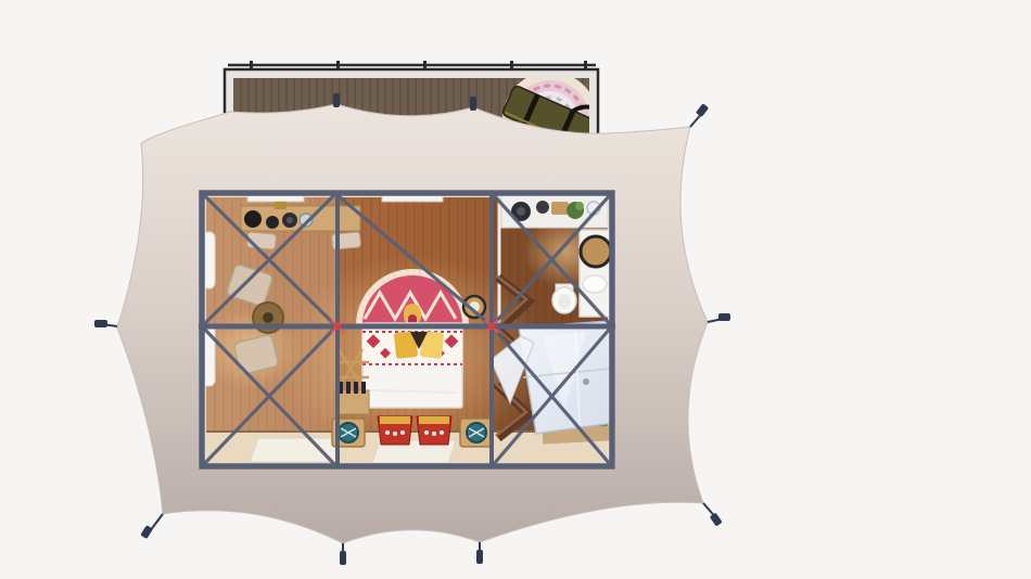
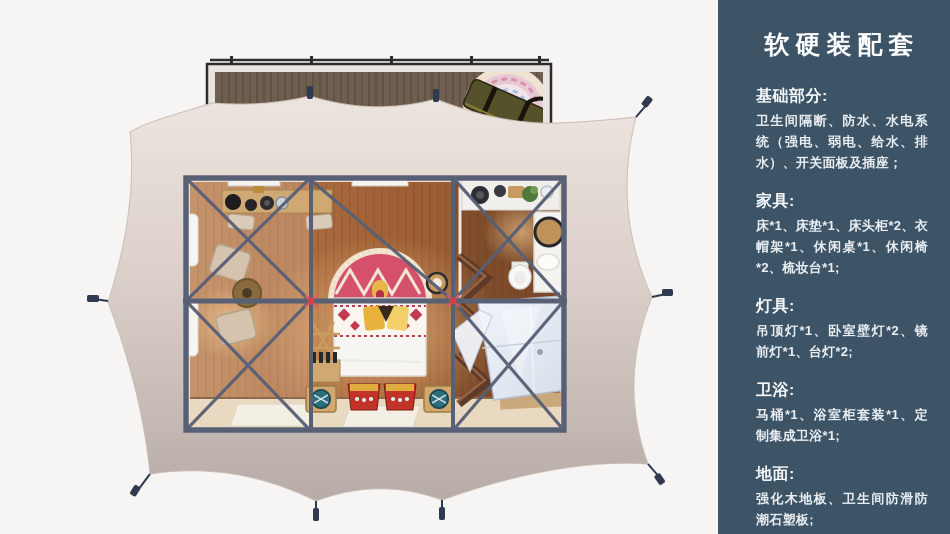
+ 软硬装配套
+ 基础部分:
+ 卫生间隔断、防水、水电系统（强电、弱电、给水、排水）、开关面板及插座；
+ 家具:
+ 床*1、床垫*1、床头柜*2、衣帽架*1、休闲桌*1、休闲椅*2、梳妆台*1;
+ 灯具:
+ 吊顶灯*1、卧室壁灯*2、镜前灯*1、台灯*2;
+ 卫浴:
+ 马桶*1、浴室柜套装*1、定制集成卫浴*1;
+ 地面:
+ 强化木地板、卫生间防滑防潮石塑板;
